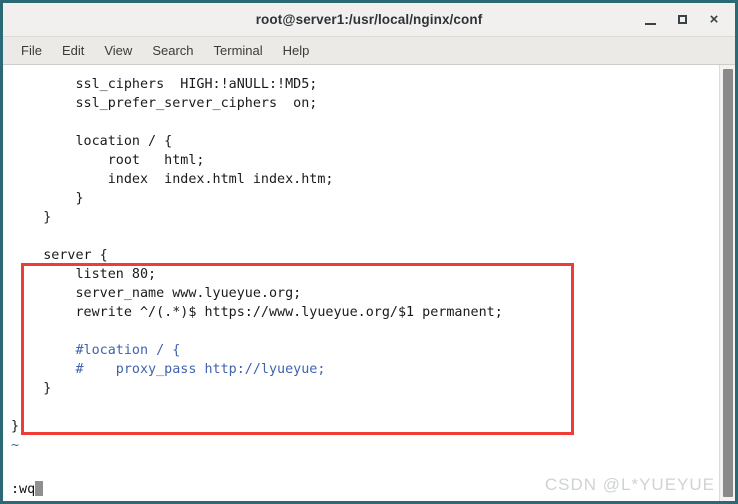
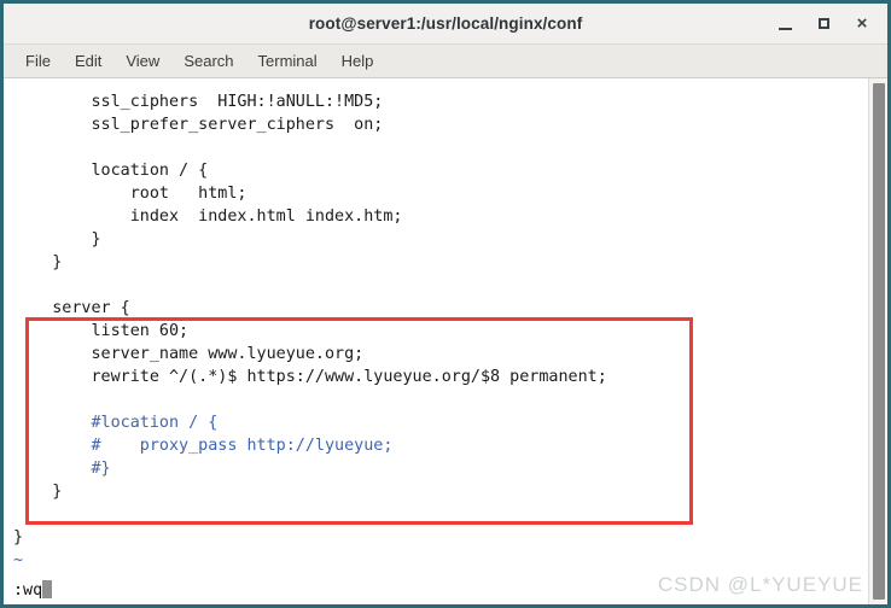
  root@server1:/usr/local/nginx/conf
  ×
  File
  Edit
  View
  Search
  Terminal
  Help
  ssl_ciphers HIGH:!aNULL:!MD5;
  ssl_prefer_server_ciphers on;
  location / {
  root html;
  index index.html index.htm;
  }
  }
  server {
- listen 80;
+ listen 60;
  server_name www.lyueyue.org;
- rewrite ^/(.*)$ https://www.lyueyue.org/$1 permanent;
+ rewrite ^/(.*)$ https://www.lyueyue.org/$8 permanent;
  #location / {
  # proxy_pass http://lyueyue;
+ #}
  }
  }
  ~
  :wq
  CSDN @L*YUEYUE
